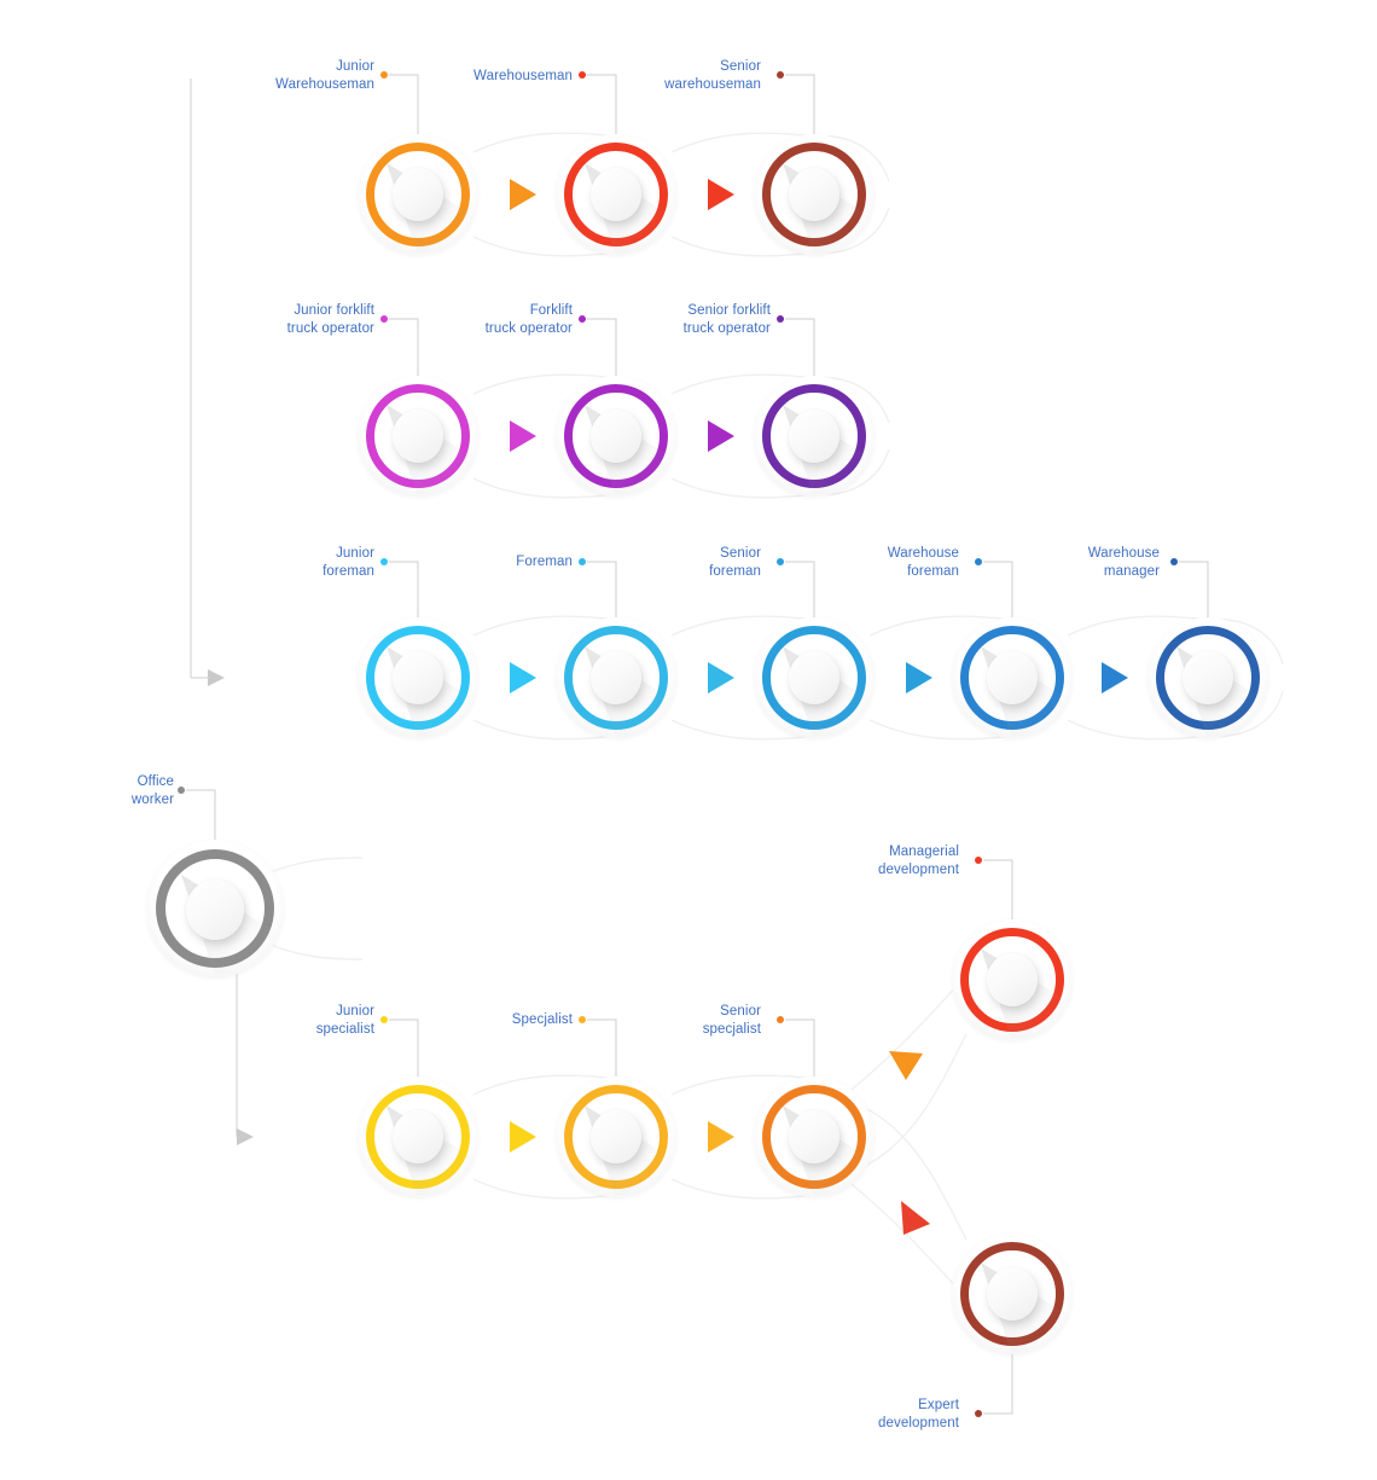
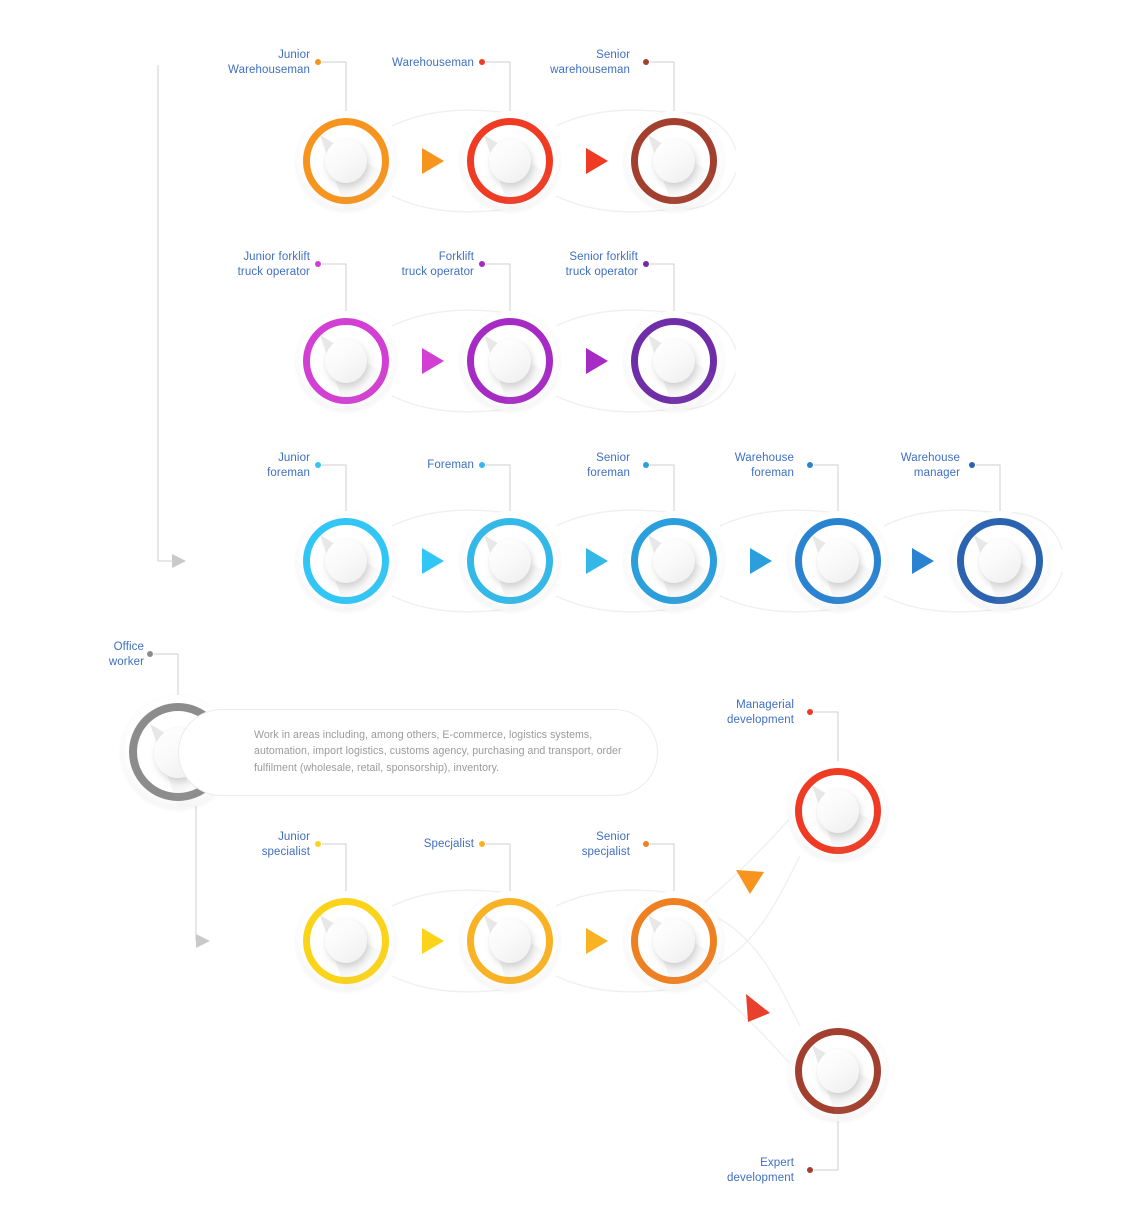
  Junior
  Warehouseman
  Warehouseman
  Senior
  warehouseman
  Junior forklift
  truck operator
  Forklift
  truck operator
  Senior forklift
  truck operator
  Junior
  foreman
  Foreman
  Senior
  foreman
  Warehouse
  foreman
  Warehouse
  manager
  Office
  worker
+ Work in areas including, among others, E-commerce, logistics systems, automation, import logistics, customs agency, purchasing and transport, order fulfilment (wholesale, retail, sponsorship), inventory.
  Junior
  specialist
  Specjalist
  Senior
  specjalist
  Managerial
  development
  Expert
  development
